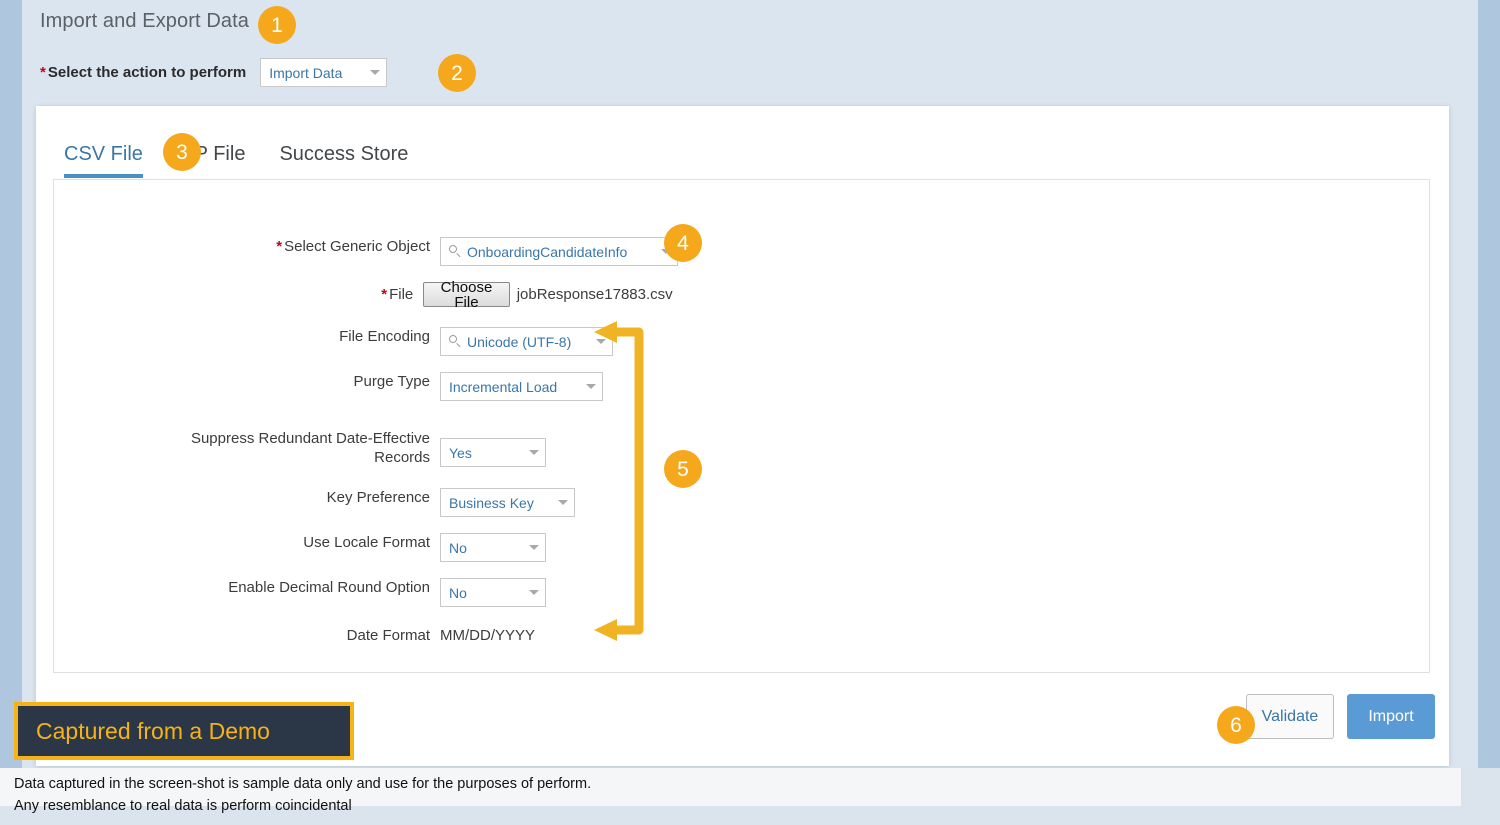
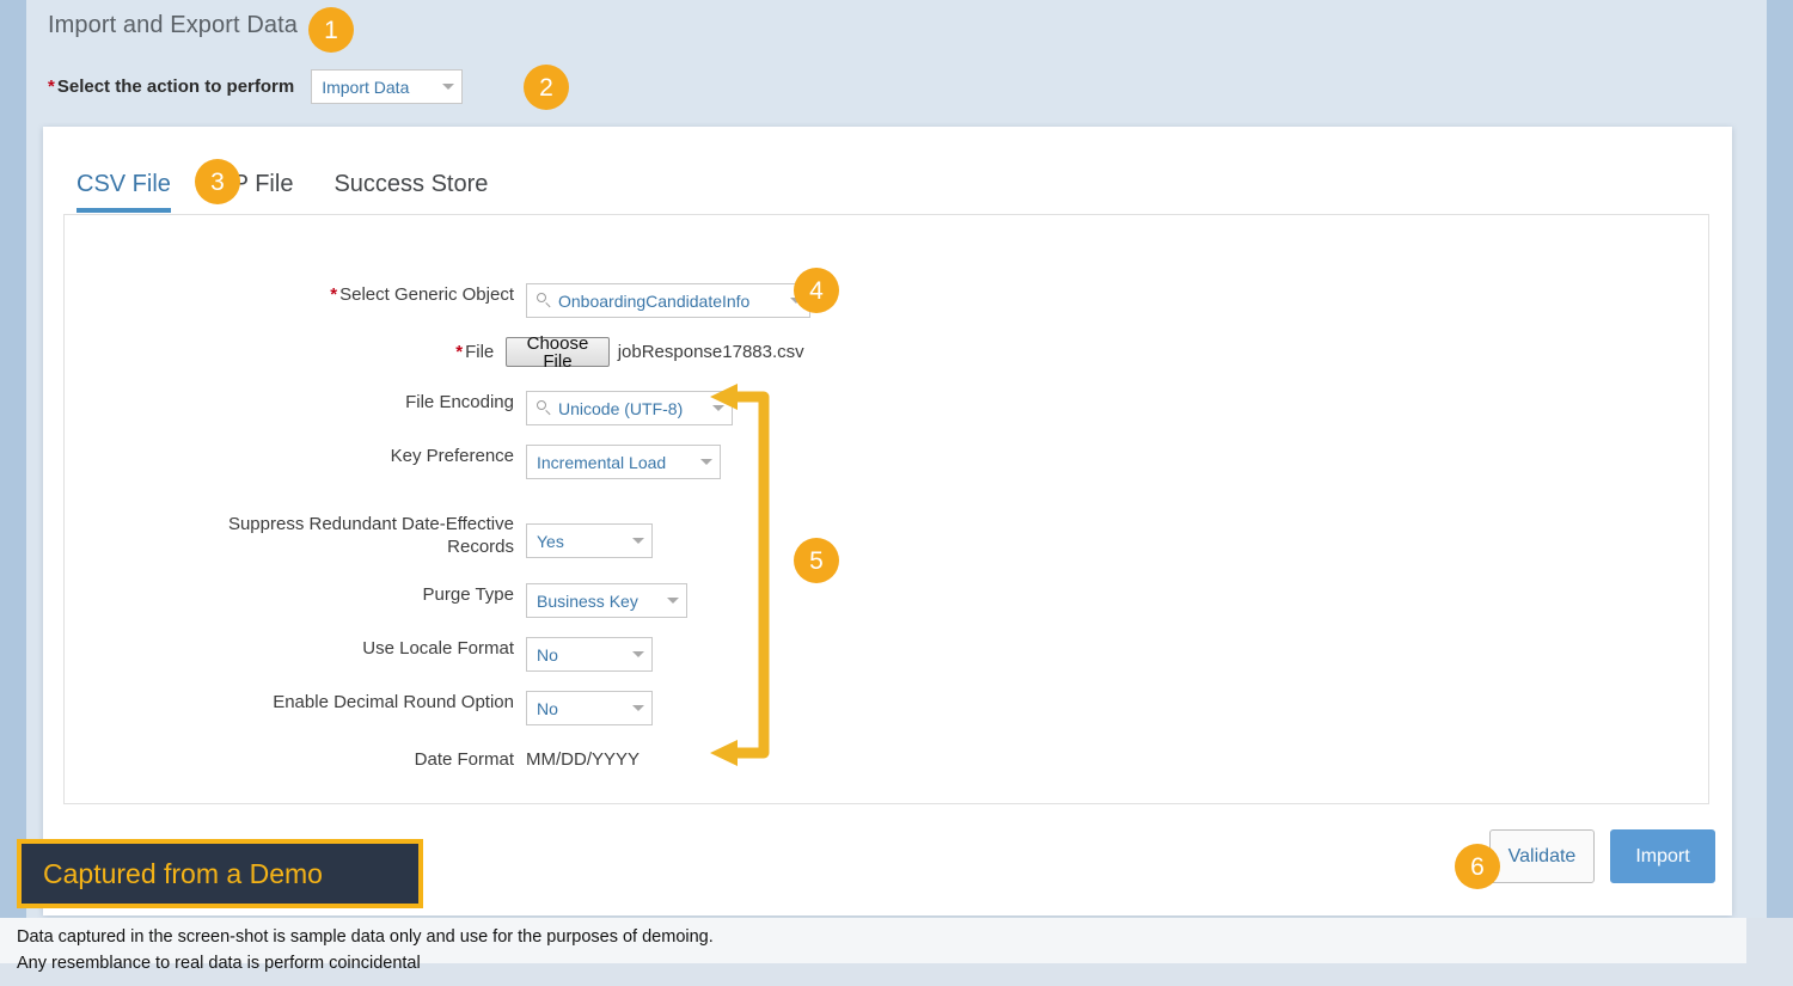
  Import and Export Data
  *Select the action to perform
  Import Data
  CSV File
  P File
  Success Store
  *Select Generic Object
  OnboardingCandidateInfo
  *File
  Choose File
  jobResponse17883.csv
  File Encoding
  Unicode (UTF-8)
- Purge Type
+ Key Preference
  Incremental Load
  Suppress Redundant Date-Effective
  Records
  Yes
- Key Preference
+ Purge Type
  Business Key
  Use Locale Format
  No
  Enable Decimal Round Option
  No
  Date Format
  MM/DD/YYYY
  Validate
  Import
  1
  2
  3
  4
  5
  6
  Captured from a Demo
- Data captured in the screen-shot is sample data only and use for the purposes of perform.
+ Data captured in the screen-shot is sample data only and use for the purposes of demoing.
  Any resemblance to real data is perform coincidental
